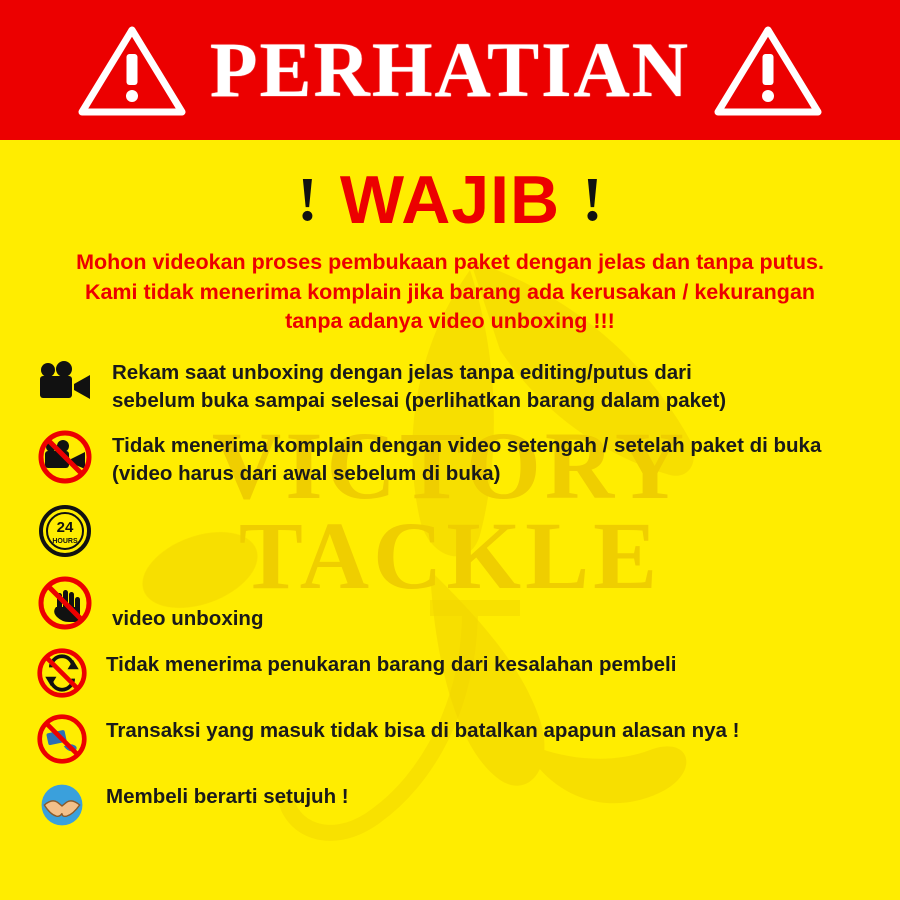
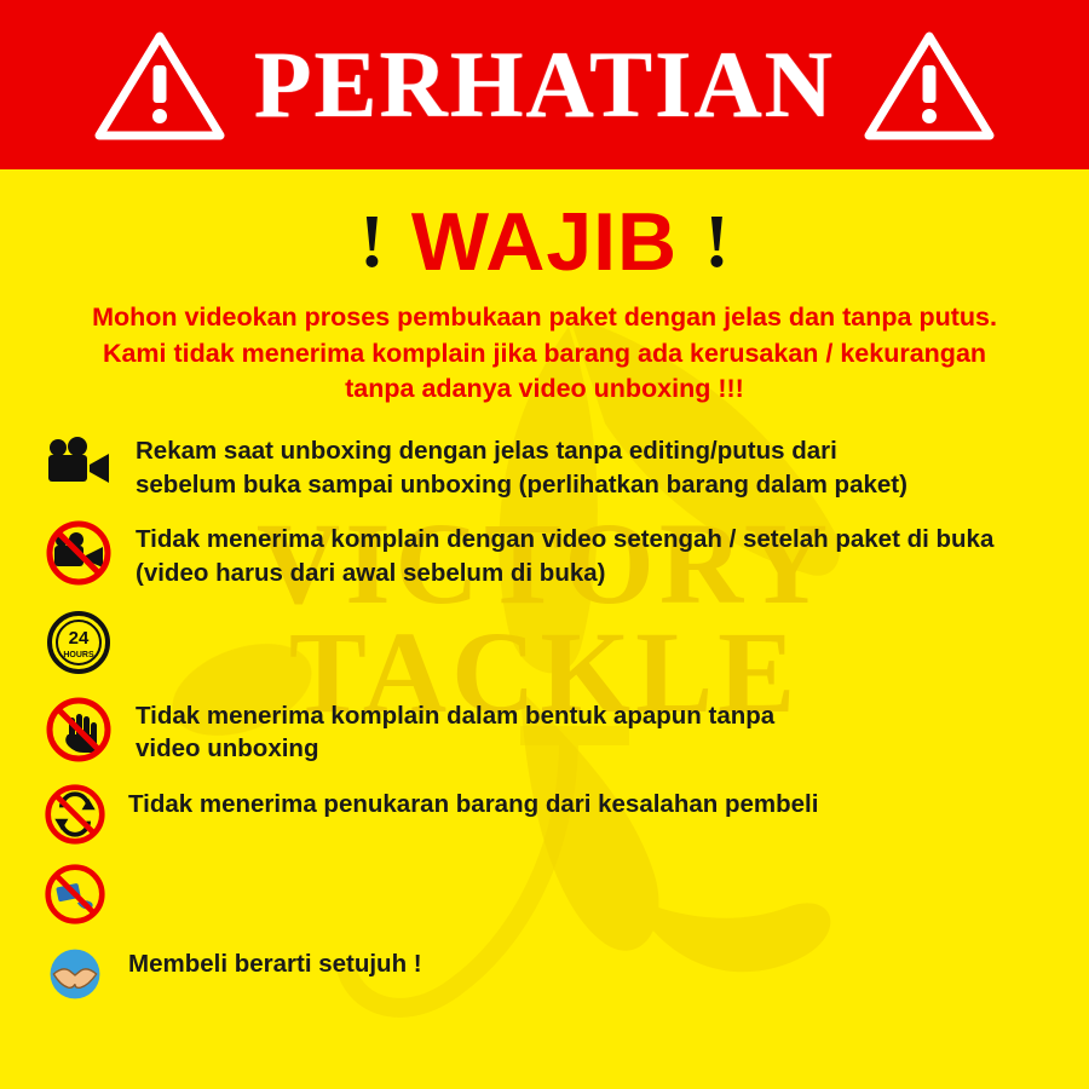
  PERHATIAN
  VICTORY
  TACKLE
  !
  WAJIB
  !
  Mohon videokan proses pembukaan paket dengan jelas dan tanpa putus.
  Kami tidak menerima komplain jika barang ada kerusakan / kekurangan
  tanpa adanya video unboxing !!!
  Rekam saat unboxing dengan jelas tanpa editing/putus dari
- sebelum buka sampai selesai (perlihatkan barang dalam paket)
+ sebelum buka sampai unboxing (perlihatkan barang dalam paket)
  Tidak menerima komplain dengan video setengah / setelah paket di buka
  (video harus dari awal sebelum di buka)
  24
+ Tidak menerima komplain dalam bentuk apapun tanpa
  video unboxing
  Tidak menerima penukaran barang dari kesalahan pembeli
- Transaksi yang masuk tidak bisa di batalkan apapun alasan nya !
  Membeli berarti setujuh !
